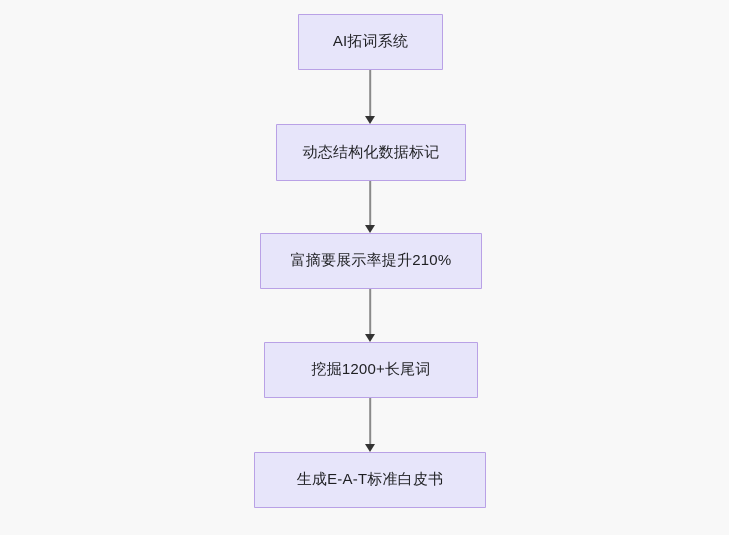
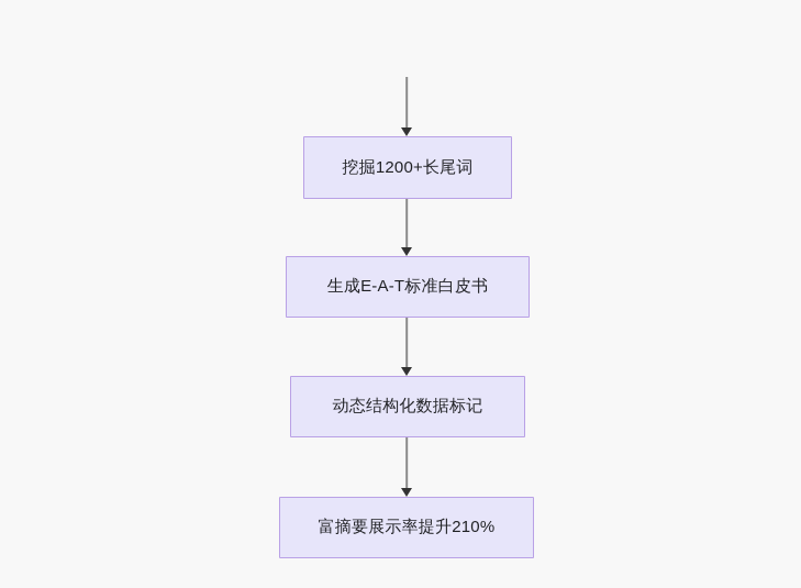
- AI拓词系统
- 动态结构化数据标记
+ 挖掘1200+长尾词
- 富摘要展示率提升210%
+ 生成E-A-T标准白皮书
- 挖掘1200+长尾词
+ 动态结构化数据标记
- 生成E-A-T标准白皮书
+ 富摘要展示率提升210%
